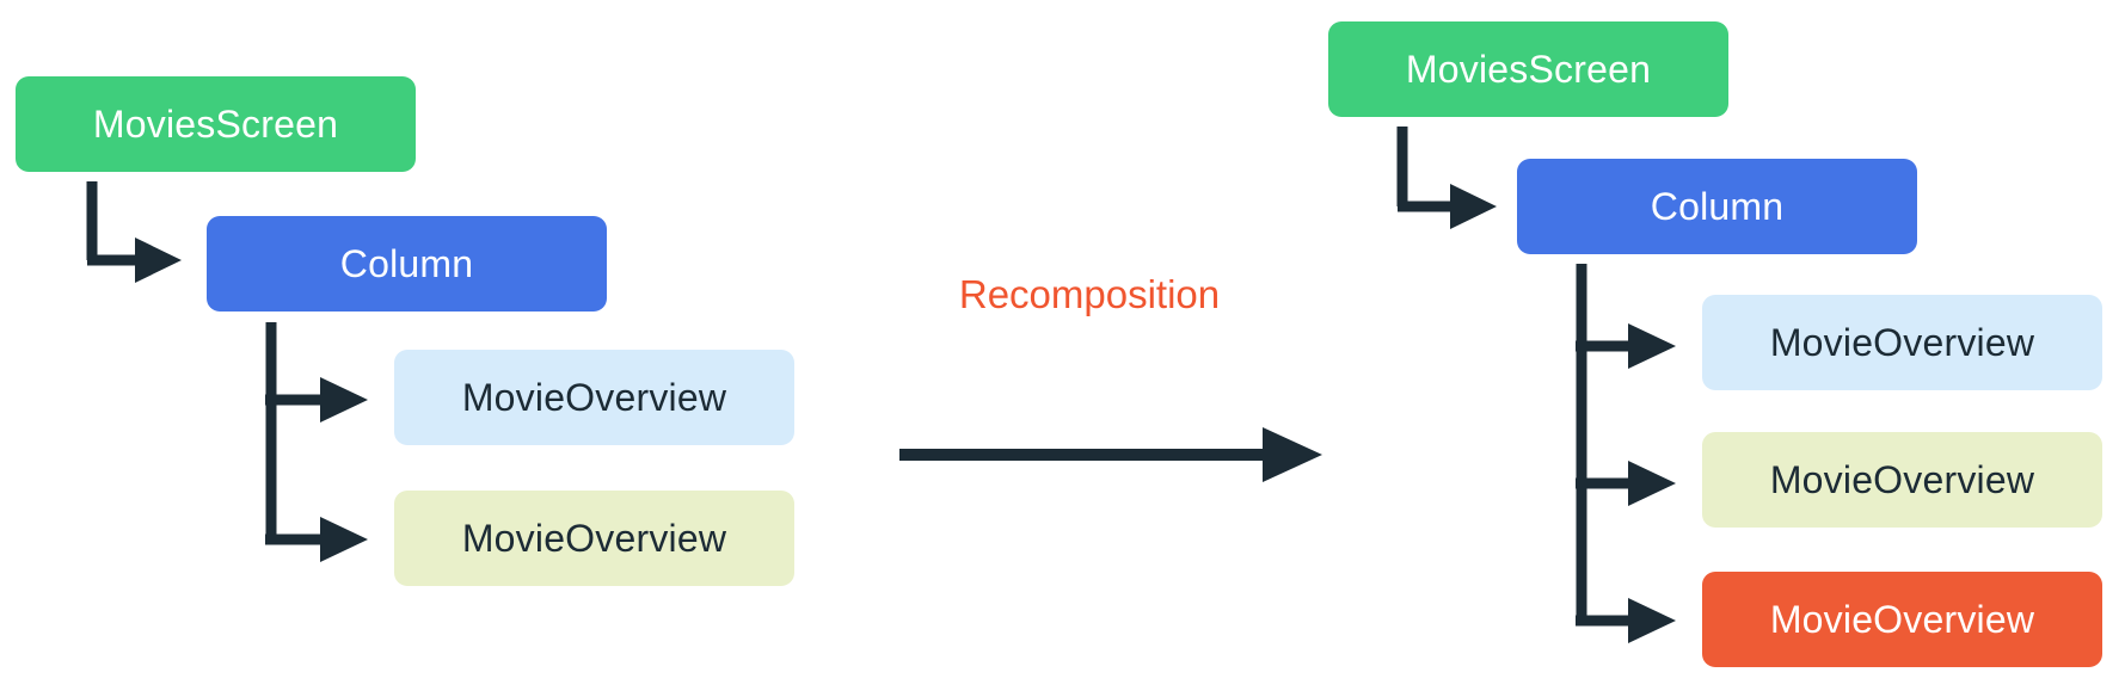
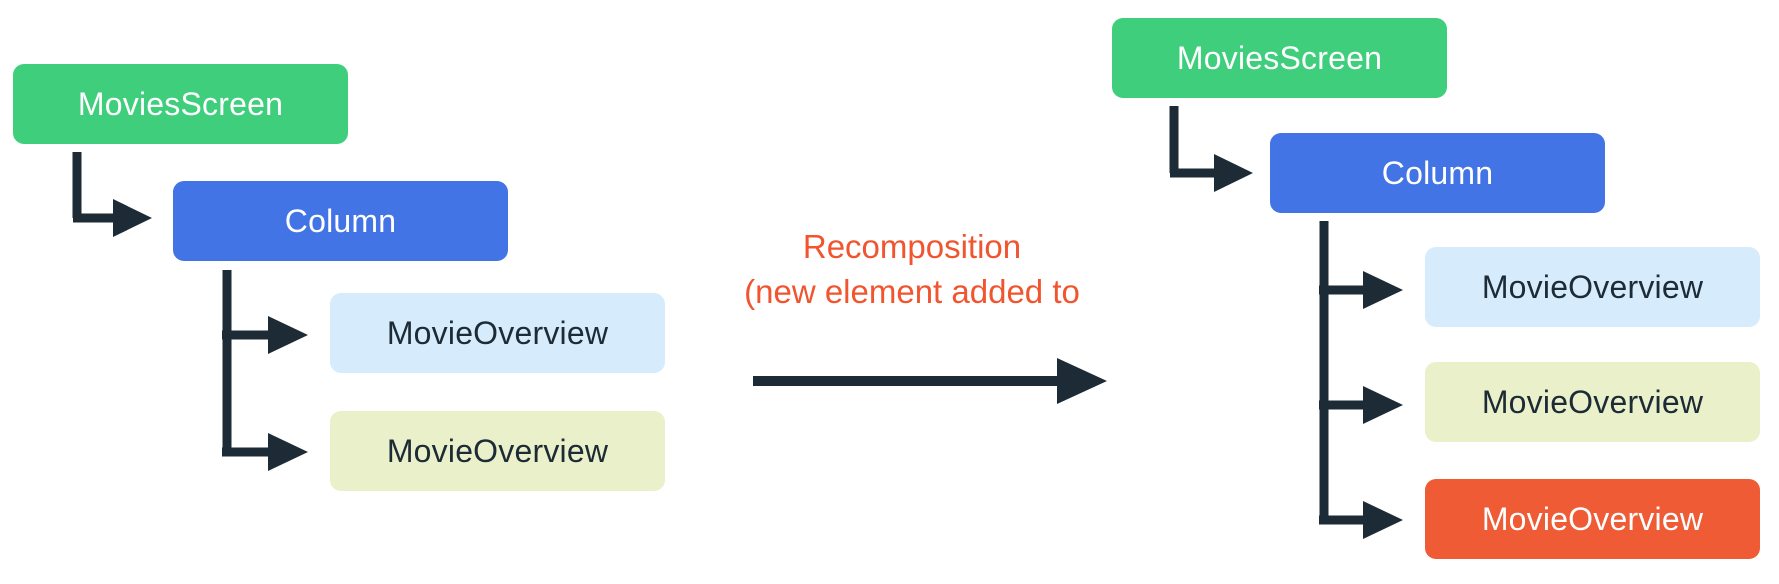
  MoviesScreen
  Column
  MovieOverview
  MovieOverview
  Recomposition
+ (new element added to
  MoviesScreen
  Column
  MovieOverview
  MovieOverview
  MovieOverview
